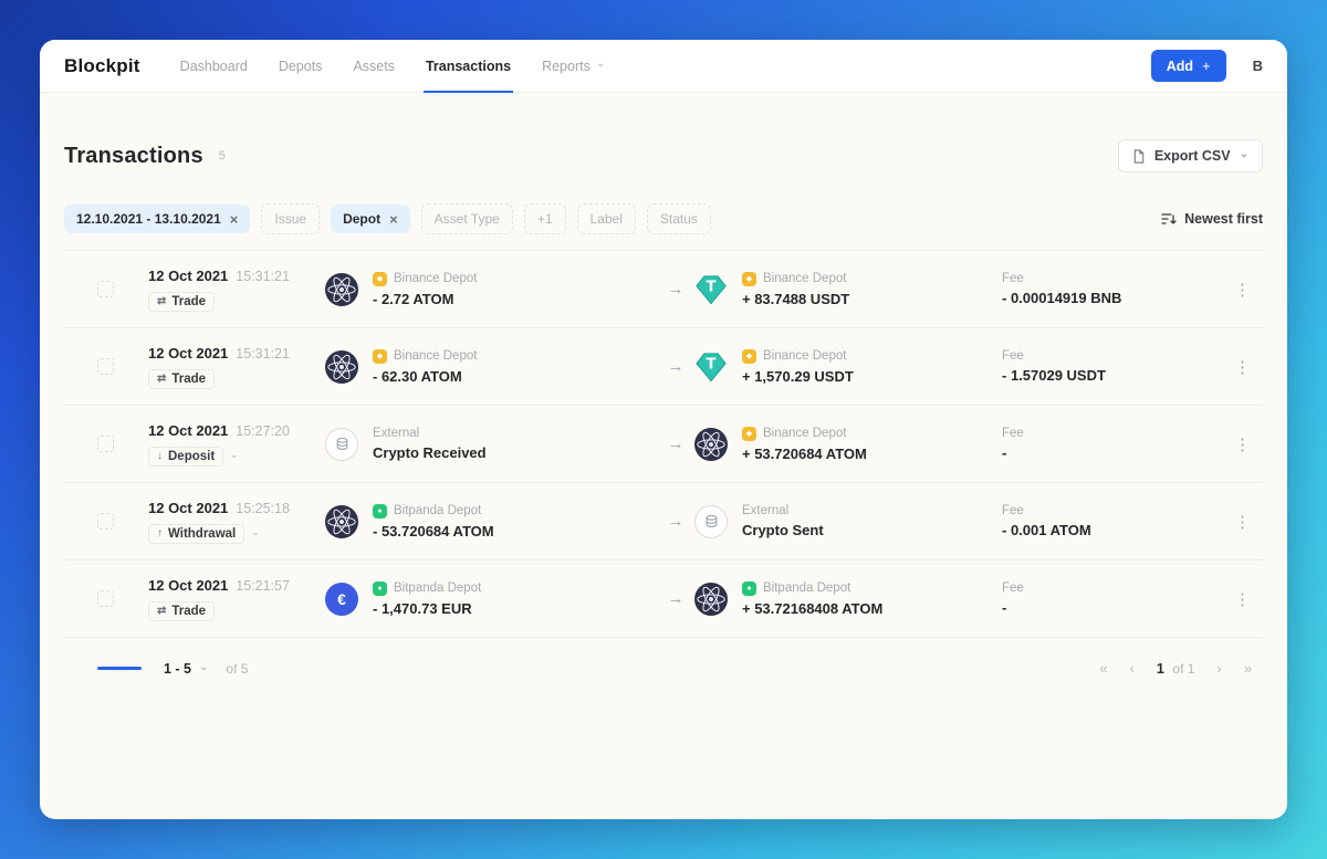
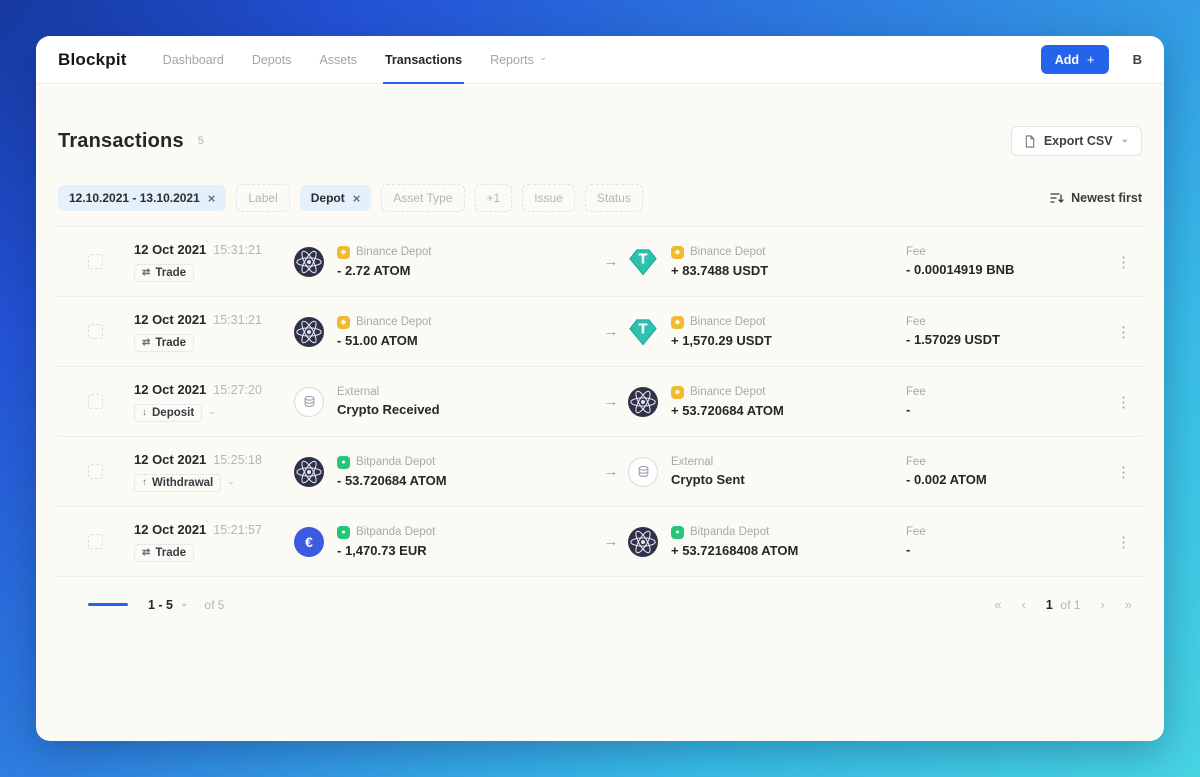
  Blockpit
  Dashboard
  Depots
  Assets
  Transactions
  Reports
  ⌄
  Add
  +
  B
  Transactions
  5
  Export CSV
  ⌄
  12.10.2021 - 13.10.2021
  ×
- Issue
+ Label
  Depot
  ×
  Asset Type
  +1
- Label
+ Issue
  Status
  Newest first
  12 Oct 2021 15:31:21
  ⇄
  Trade
  Binance Depot
  - 2.72 ATOM
  →
  T
  Binance Depot
  + 83.7488 USDT
  Fee
  - 0.00014919 BNB
  ⋮
  12 Oct 2021 15:31:21
  ⇄
  Trade
  Binance Depot
- - 62.30 ATOM
+ - 51.00 ATOM
  →
  T
  Binance Depot
  + 1,570.29 USDT
  Fee
  - 1.57029 USDT
  ⋮
  12 Oct 2021 15:27:20
  ↓
  Deposit
  ⌄
  External
  Crypto Received
  →
  Binance Depot
  + 53.720684 ATOM
  Fee
  -
  ⋮
  12 Oct 2021 15:25:18
  ↑
  Withdrawal
  ⌄
  Bitpanda Depot
  - 53.720684 ATOM
  →
  External
  Crypto Sent
  Fee
- - 0.001 ATOM
+ - 0.002 ATOM
  ⋮
  12 Oct 2021 15:21:57
  ⇄
  Trade
  €
  Bitpanda Depot
  - 1,470.73 EUR
  →
  Bitpanda Depot
  + 53.72168408 ATOM
  Fee
  -
  ⋮
  1 - 5
  ⌄
  of 5
  «
  ‹
  1 of 1
  ›
  »
